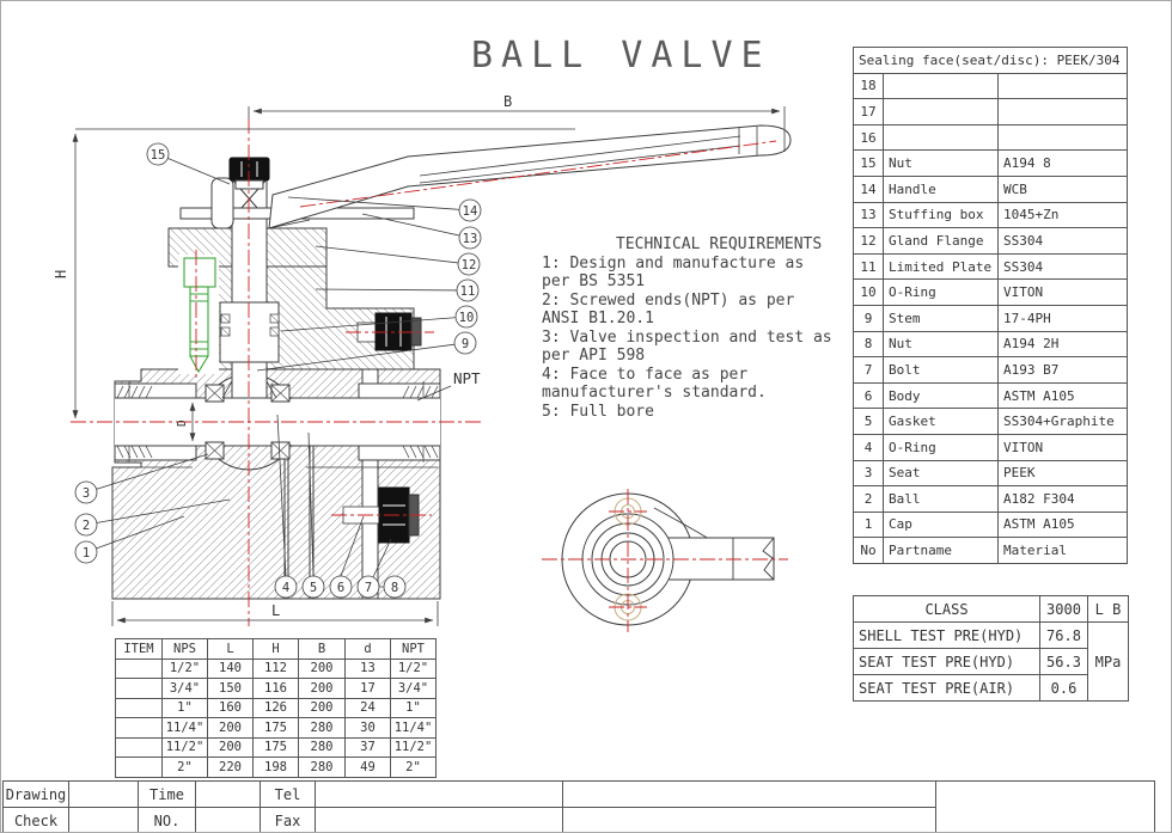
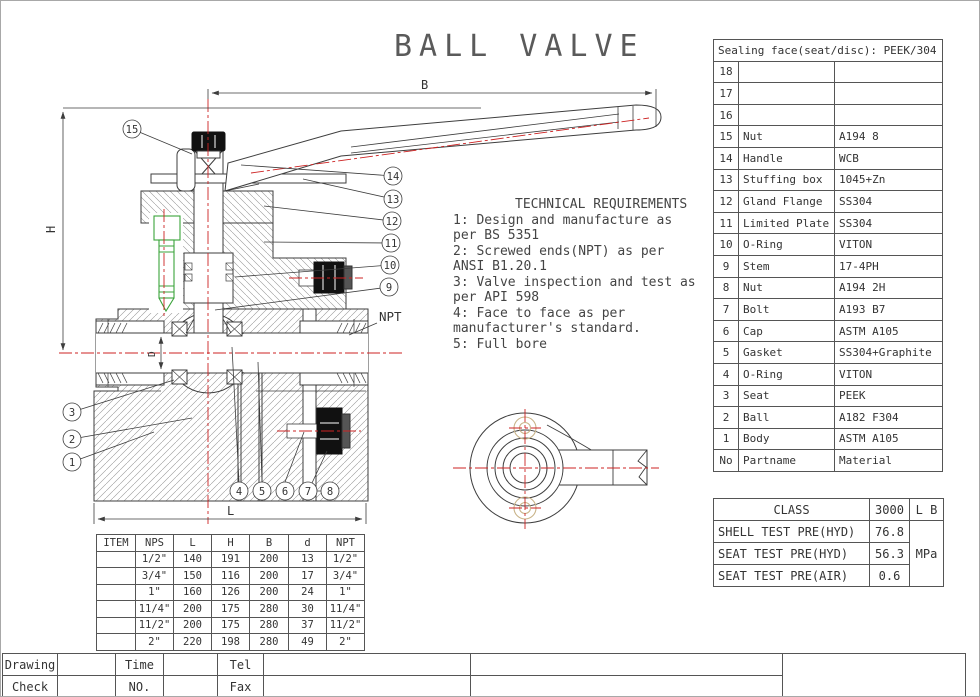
  B
  L
  NPT
  15
  14
  13
  12
  11
  10
  9
  3
  2
  1
  4
  5
  6
  7
  8
  BALL VALVE
  TECHNICAL REQUIREMENTS
  1: Design and manufacture as
  per BS 5351
  2: Screwed ends(NPT) as per
  ANSI B1.20.1
  3: Valve inspection and test as
  per API 598
  4: Face to face as per
  manufacturer's standard.
  5: Full bore
  Sealing face(seat/disc): PEEK/304
  18
  17
  16
  15	Nut	A194 8
  14	Handle	WCB
  13	Stuffing box	1045+Zn
  12	Gland Flange	SS304
  11	Limited Plate	SS304
  10	O-Ring	VITON
  9	Stem	17-4PH
  8	Nut	A194 2H
  7	Bolt	A193 B7
- 6	Body	ASTM A105
+ 6	Cap	ASTM A105
  5	Gasket	SS304+Graphite
  4	O-Ring	VITON
  3	Seat	PEEK
  2	Ball	A182 F304
- 1	Cap	ASTM A105
+ 1	Body	ASTM A105
  No	Partname	Material
  CLASS	3000	L B
  SHELL TEST PRE(HYD)	76.8	MPa
  SEAT TEST PRE(HYD)	56.3
  SEAT TEST PRE(AIR)	0.6
  ITEM	NPS	L	H	B	d	NPT
- 	1/2"	140	112	200	13	1/2"
+ 	1/2"	140	191	200	13	1/2"
  	3/4"	150	116	200	17	3/4"
  	1"	160	126	200	24	1"
  	11/4"	200	175	280	30	11/4"
  	11/2"	200	175	280	37	11/2"
  	2"	220	198	280	49	2"
  Drawing		Time		Tel
  Check		NO.		Fax
